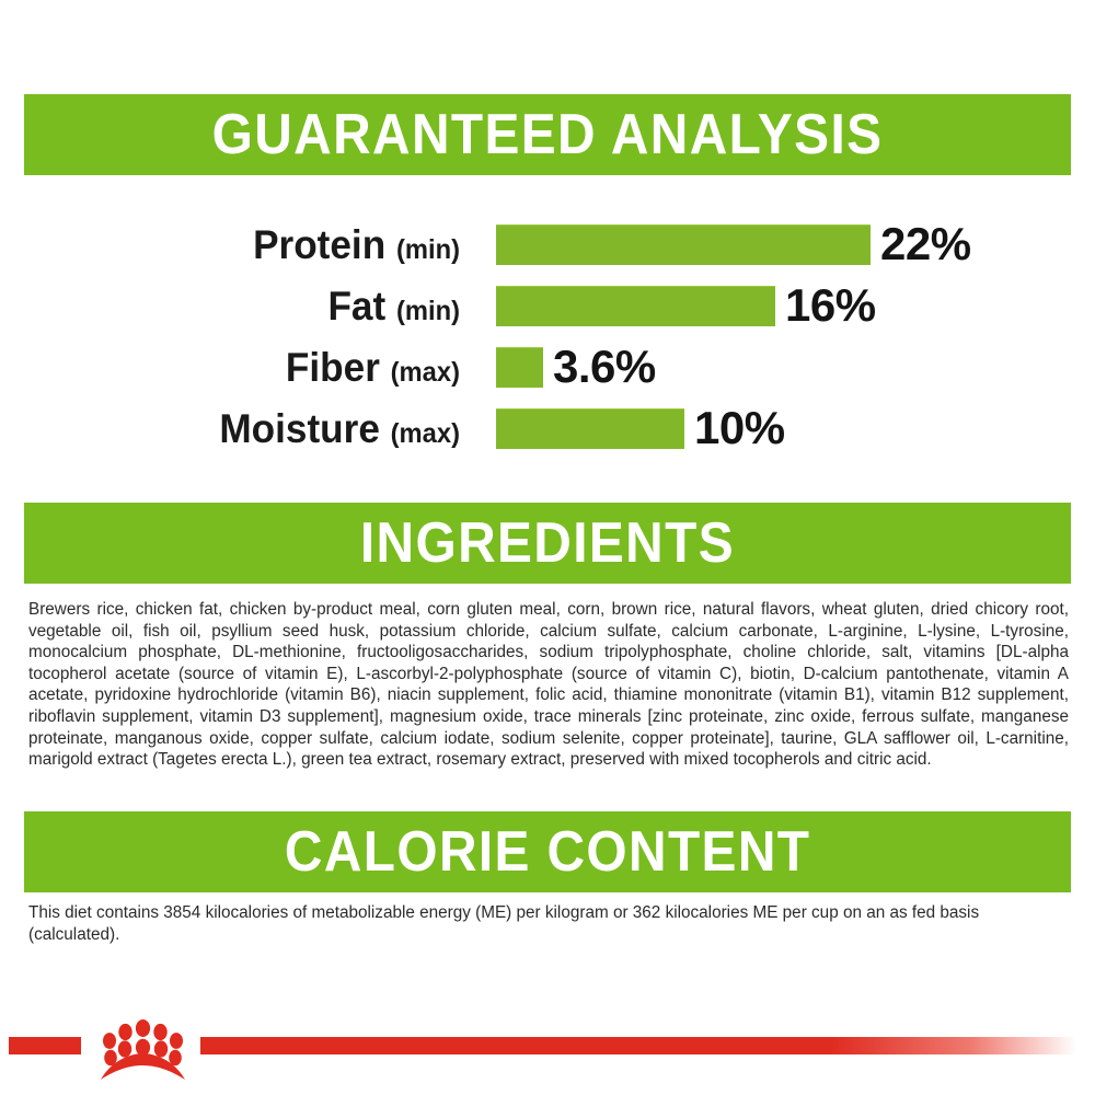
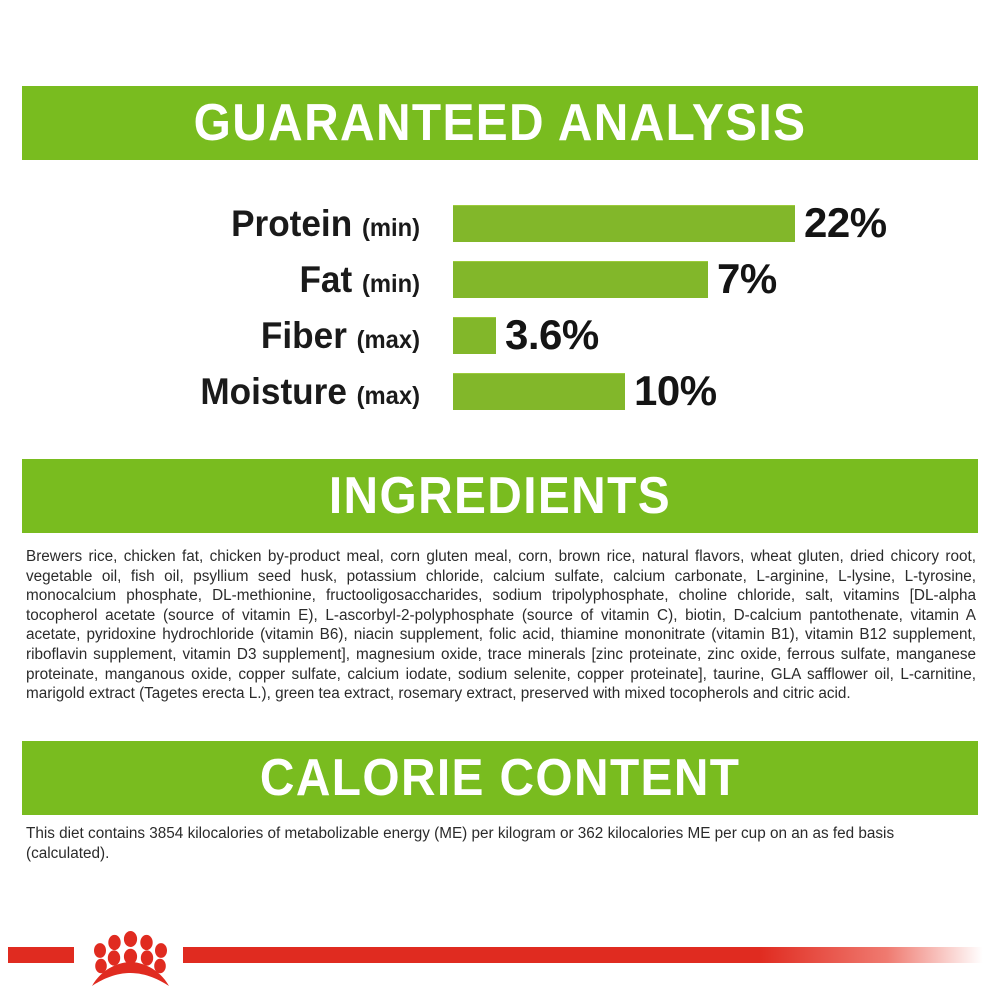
  GUARANTEED ANALYSIS
  Protein (min)
  22%
  Fat (min)
- 16%
+ 7%
  Fiber (max)
  3.6%
  Moisture (max)
  10%
  INGREDIENTS
  Brewers rice, chicken fat, chicken by-product meal, corn gluten meal, corn, brown rice, natural flavors, wheat gluten, dried chicory root, vegetable oil, fish oil, psyllium seed husk, potassium chloride, calcium sulfate, calcium carbonate, L-arginine, L-lysine, L-tyrosine, monocalcium phosphate, DL-methionine, fructooligosaccharides, sodium tripolyphosphate, choline chloride, salt, vitamins [DL-alpha tocopherol acetate (source of vitamin E), L-ascorbyl-2-polyphosphate (source of vitamin C), biotin, D-calcium pantothenate, vitamin A acetate, pyridoxine hydrochloride (vitamin B6), niacin supplement, folic acid, thiamine mononitrate (vitamin B1), vitamin B12 supplement, riboflavin supplement, vitamin D3 supplement], magnesium oxide, trace minerals [zinc proteinate, zinc oxide, ferrous sulfate, manganese proteinate, manganous oxide, copper sulfate, calcium iodate, sodium selenite, copper proteinate], taurine, GLA safflower oil, L-carnitine, marigold extract (Tagetes erecta L.), green tea extract, rosemary extract, preserved with mixed tocopherols and citric acid.
  CALORIE CONTENT
  This diet contains 3854 kilocalories of metabolizable energy (ME) per kilogram or 362 kilocalories ME per cup on an as fed basis (calculated).
